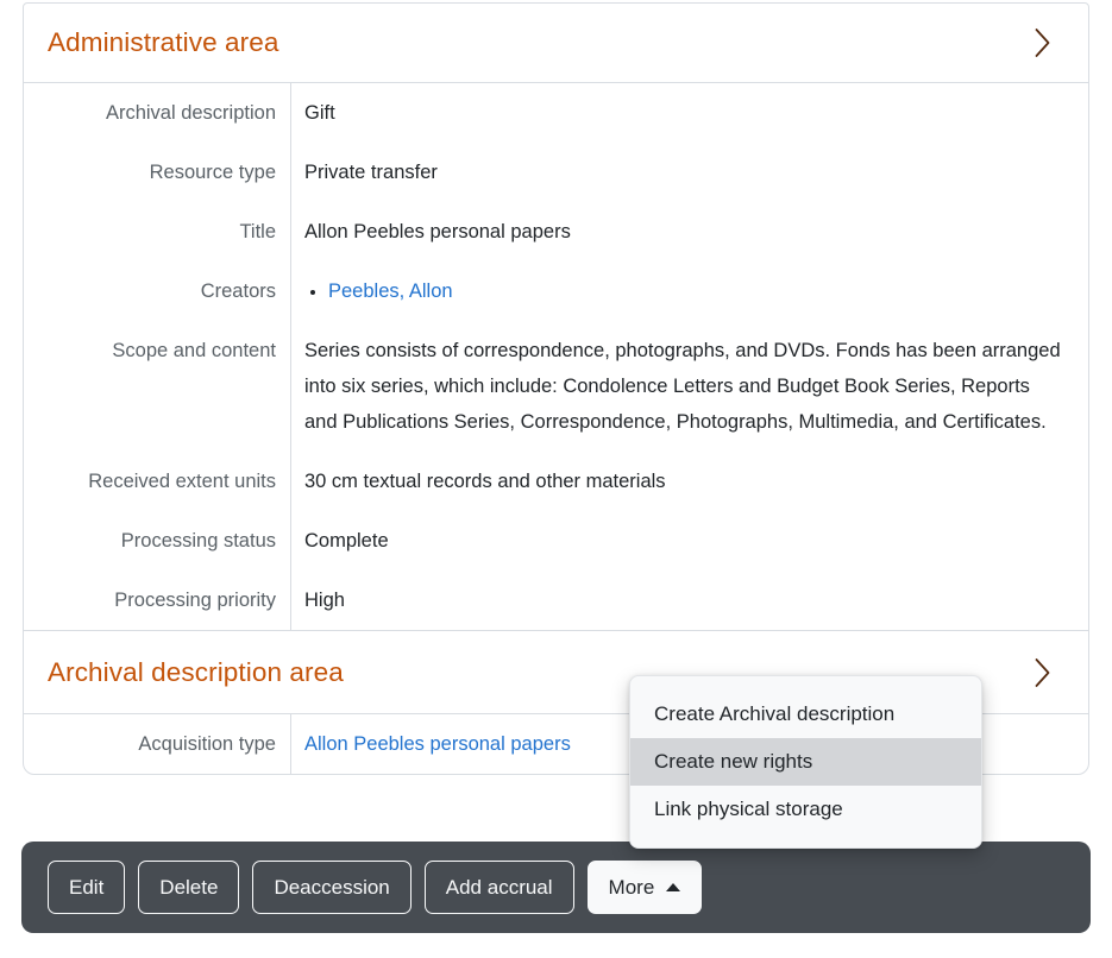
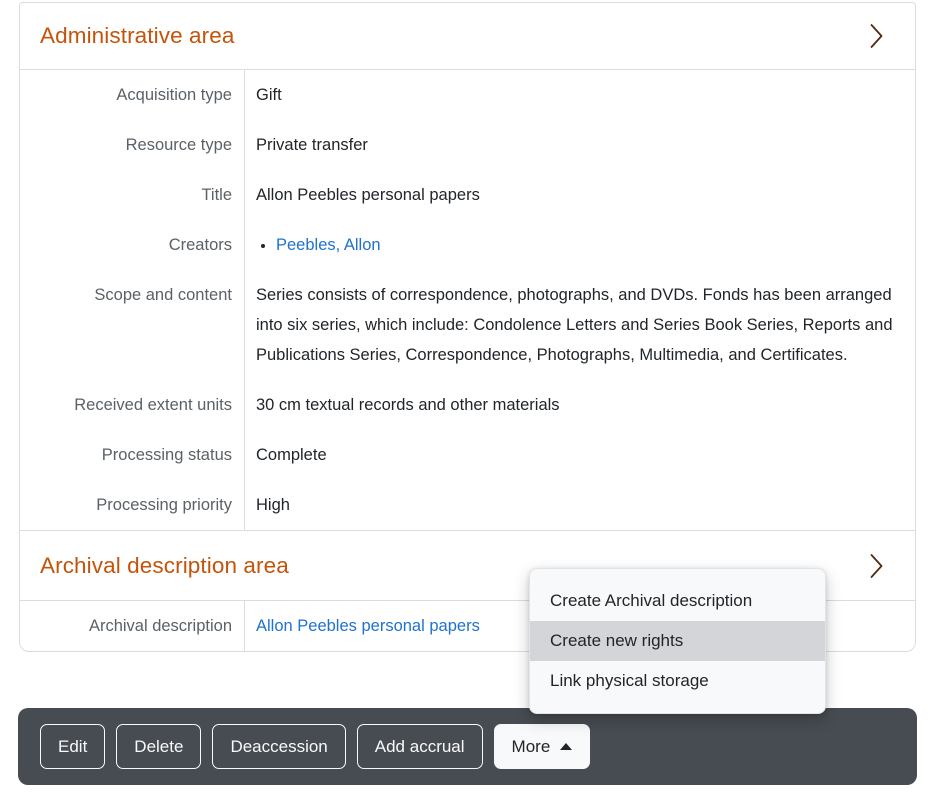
  Administrative area
- Archival description
+ Acquisition type
  Gift
  Resource type
  Private transfer
  Title
  Allon Peebles personal papers
  Creators
  Peebles, Allon
  Scope and content
- Series consists of correspondence, photographs, and DVDs. Fonds has been arranged into six series, which include: Condolence Letters and Budget Book Series, Reports and Publications Series, Correspondence, Photographs, Multimedia, and Certificates.
+ Series consists of correspondence, photographs, and DVDs. Fonds has been arranged into six series, which include: Condolence Letters and Series Book Series, Reports and Publications Series, Correspondence, Photographs, Multimedia, and Certificates.
  Received extent units
  30 cm textual records and other materials
  Processing status
  Complete
  Processing priority
  High
  Archival description area
- Acquisition type
+ Archival description
  Allon Peebles personal papers
  Create Archival description
  Create new rights
  Link physical storage
  Edit
  Delete
  Deaccession
  Add accrual
  More
